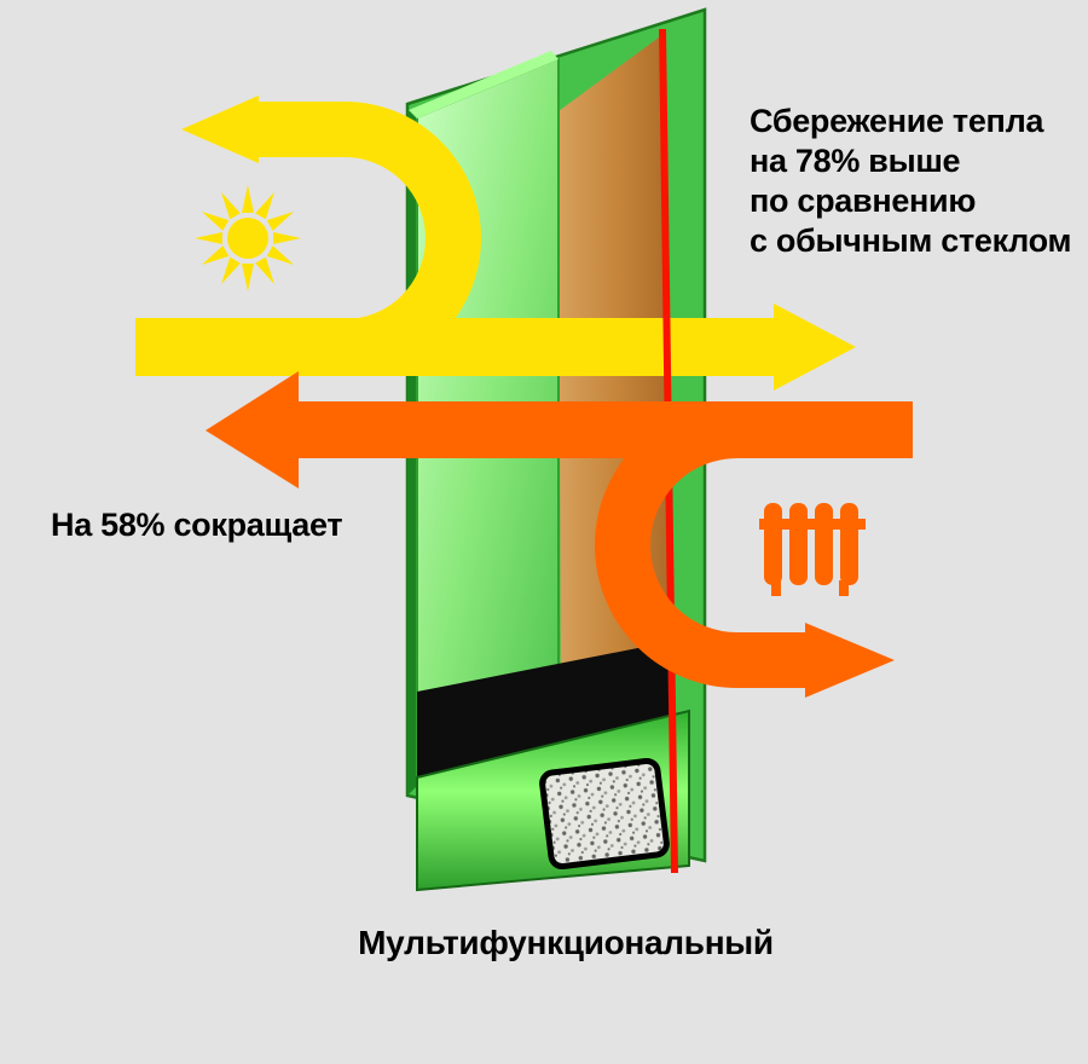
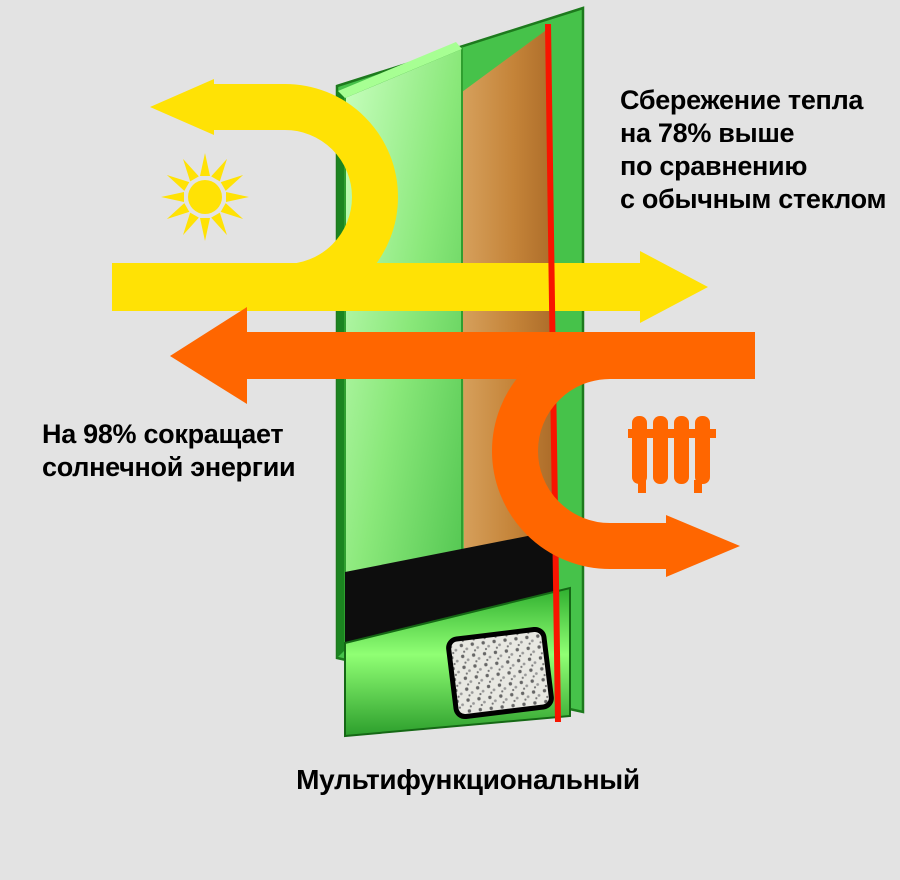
  Сбережение тепла
  на 78% выше
  по сравнению
  с обычным стеклом
- На 58% сокращает
+ На 98% сокращает
+ солнечной энергии
  Мультифункциональный
